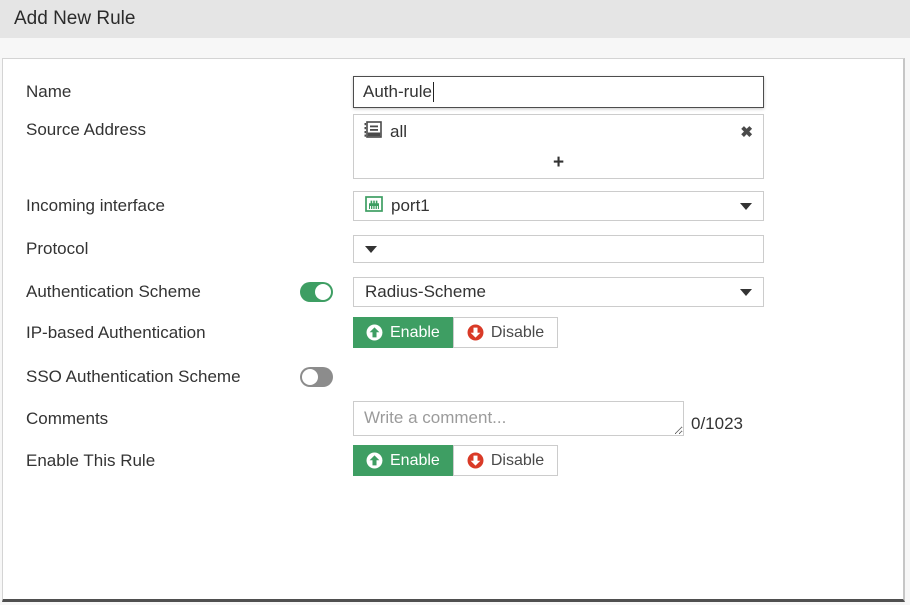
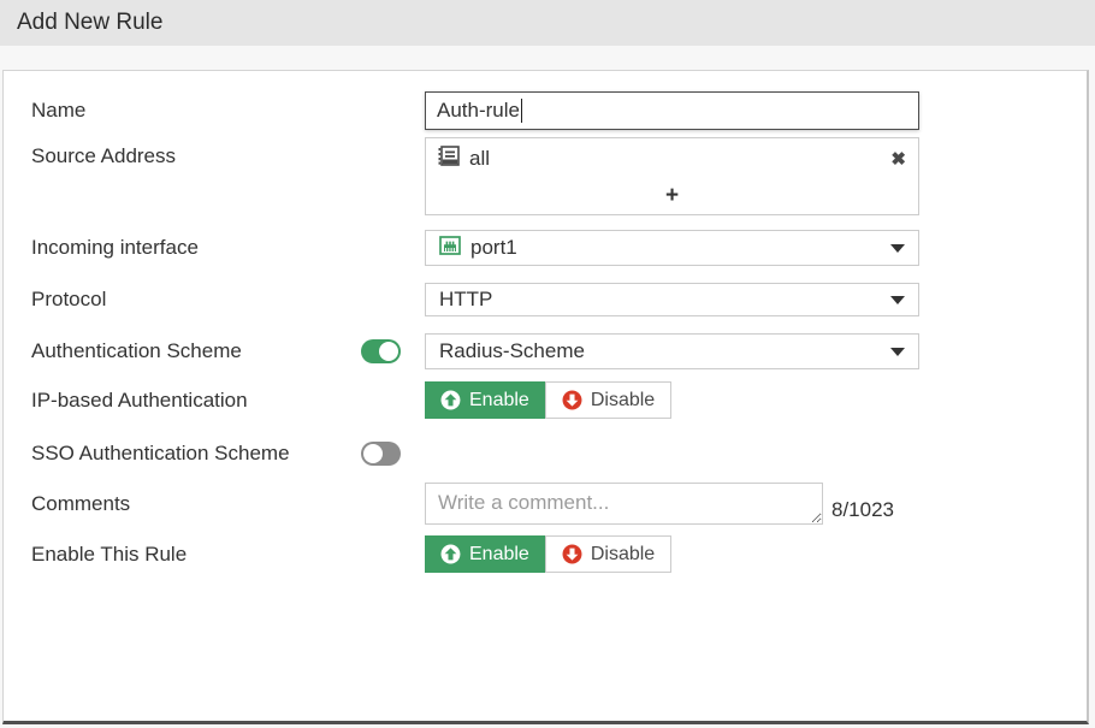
  Add New Rule
  Name
  Auth-rule
  Source Address
  all
  ✖
  +
  Incoming interface
  port1
  Protocol
+ HTTP
  Authentication Scheme
  Radius-Scheme
  IP-based Authentication
  Enable
  Disable
  SSO Authentication Scheme
  Comments
  Write a comment...
- 0/1023
+ 8/1023
  Enable This Rule
  Enable
  Disable
